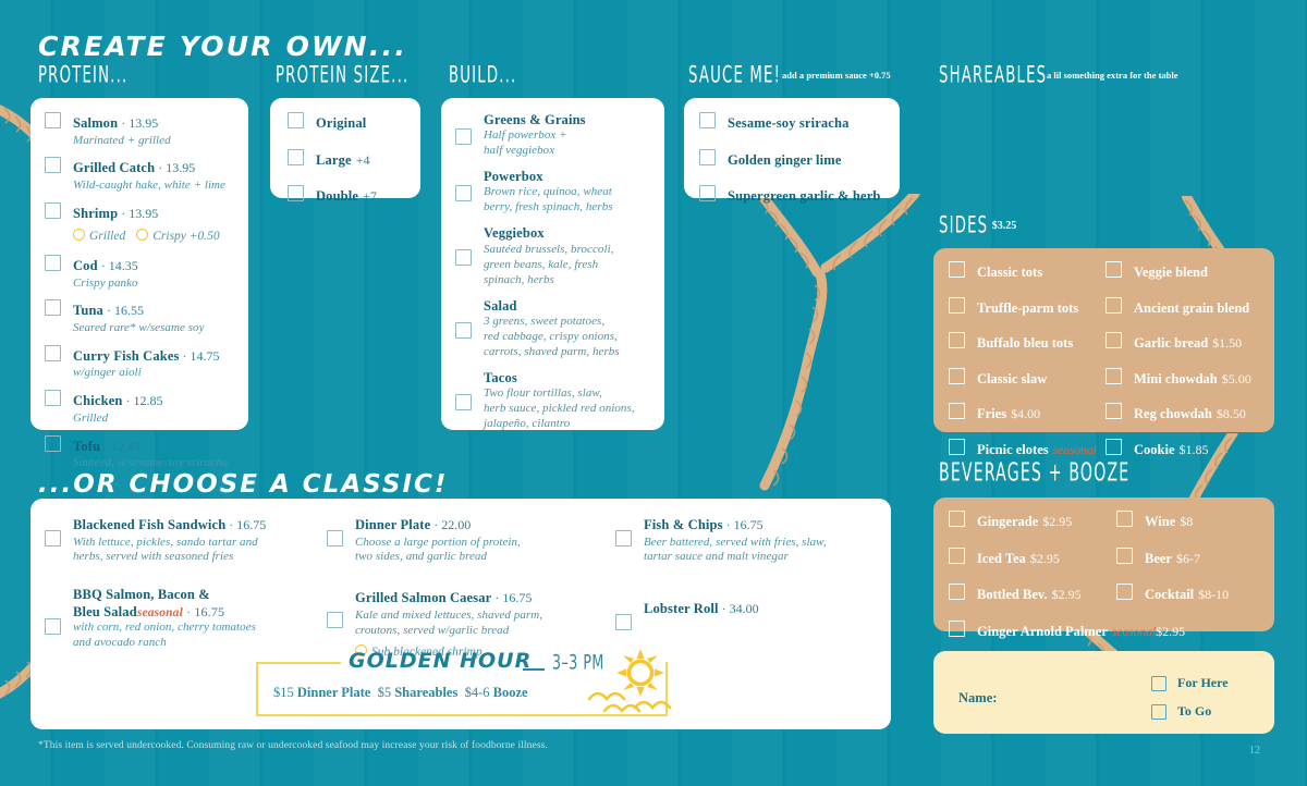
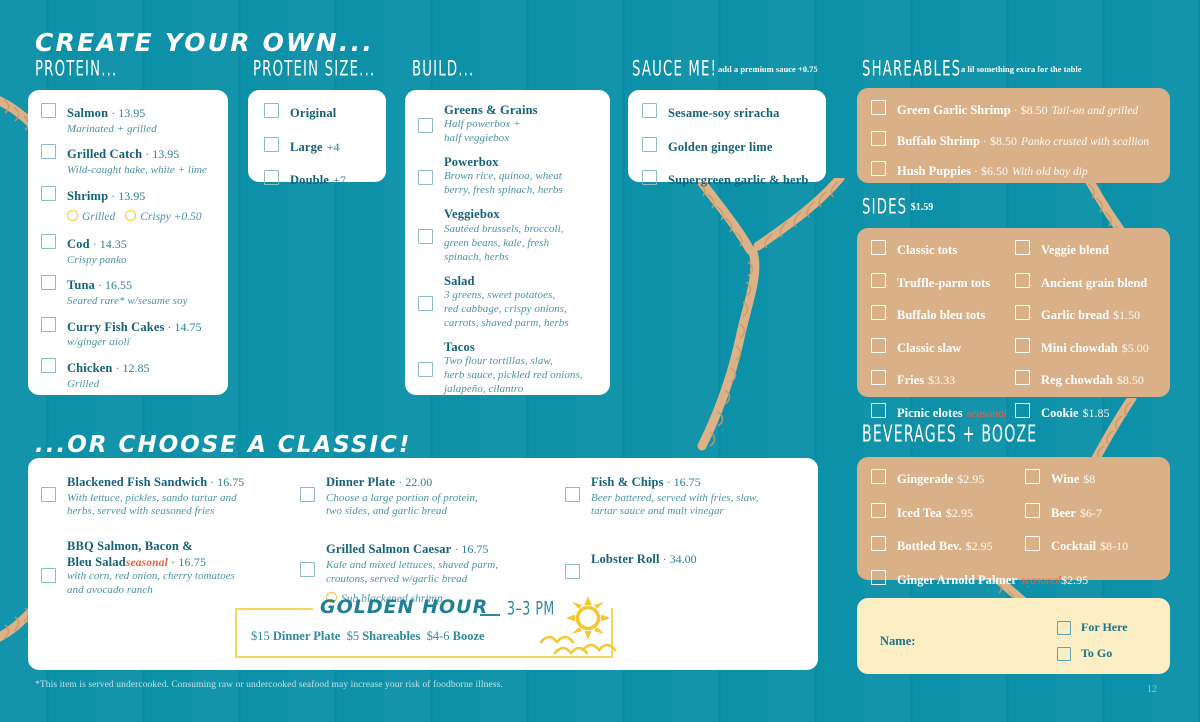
  CREATE YOUR OWN...
  PROTEIN...
  Salmon · 13.95
  Marinated + grilled
  Grilled Catch · 13.95
  Wild-caught hake, white + lime
  Shrimp · 13.95
  Grilled Crispy +0.50
  Cod · 14.35
  Crispy panko
  Tuna · 16.55
  Seared rare* w/sesame soy
  Curry Fish Cakes · 14.75
  w/ginger aioli
  Chicken · 12.85
  Grilled
- Tofu · 12.45
- Sautéed, w/sesame-soy sriracha
  PROTEIN SIZE...
  Original
  Large +4
  Double +7
  BUILD...
  Greens & Grains
  Half powerbox +
  half veggiebox
  Powerbox
  Brown rice, quinoa, wheat
  berry, fresh spinach, herbs
  Veggiebox
  Sautéed brussels, broccoli,
  green beans, kale, fresh
  spinach, herbs
  Salad
  3 greens, sweet potatoes,
  red cabbage, crispy onions,
  carrots, shaved parm, herbs
  Tacos
  Two flour tortillas, slaw,
  herb sauce, pickled red onions,
  jalapeño, cilantro
  SAUCE ME!add a premium sauce +0.75
  Sesame-soy sriracha
  Golden ginger lime
  Supergreen garlic & herb
  SHAREABLESa lil something extra for the table
+ Green Garlic Shrimp · $8.50 Tail-on and grilled
+ Buffalo Shrimp · $8.50 Panko crusted with scallion
+ Hush Puppies · $6.50 With old bay dip
- SIDES $3.25
+ SIDES $1.59
  Classic tots
  Truffle-parm tots
  Buffalo bleu tots
  Classic slaw
- Fries $4.00
+ Fries $3.33
  Picnic elotes seasonal
  Veggie blend
  Ancient grain blend
  Garlic bread $1.50
  Mini chowdah $5.00
  Reg chowdah $8.50
  Cookie $1.85
  BEVERAGES + BOOZE
  Gingerade $2.95
  Iced Tea $2.95
  Bottled Bev. $2.95
  Ginger Arnold Palmer seasonal$2.95
  Wine $8
  Beer $6-7
  Cocktail $8-10
  ...OR CHOOSE A CLASSIC!
  Blackened Fish Sandwich · 16.75
  With lettuce, pickles, sando tartar and
  herbs, served with seasoned fries
  BBQ Salmon, Bacon &
  Bleu Saladseasonal · 16.75
  with corn, red onion, cherry tomatoes
  and avocado ranch
  Dinner Plate · 22.00
  Choose a large portion of protein,
  two sides, and garlic bread
  Grilled Salmon Caesar · 16.75
  Kale and mixed lettuces, shaved parm,
  croutons, served w/garlic bread
  Sub blackened shrimp
  Fish & Chips · 16.75
  Beer battered, served with fries, slaw,
  tartar sauce and malt vinegar
  Lobster Roll · 34.00
  GOLDEN HOUR
  3–3 PM
  $15 Dinner Plate $5 Shareables $4-6 Booze
  Name:
  For Here
  To Go
  *This item is served undercooked. Consuming raw or undercooked seafood may increase your risk of foodborne illness.
  12
